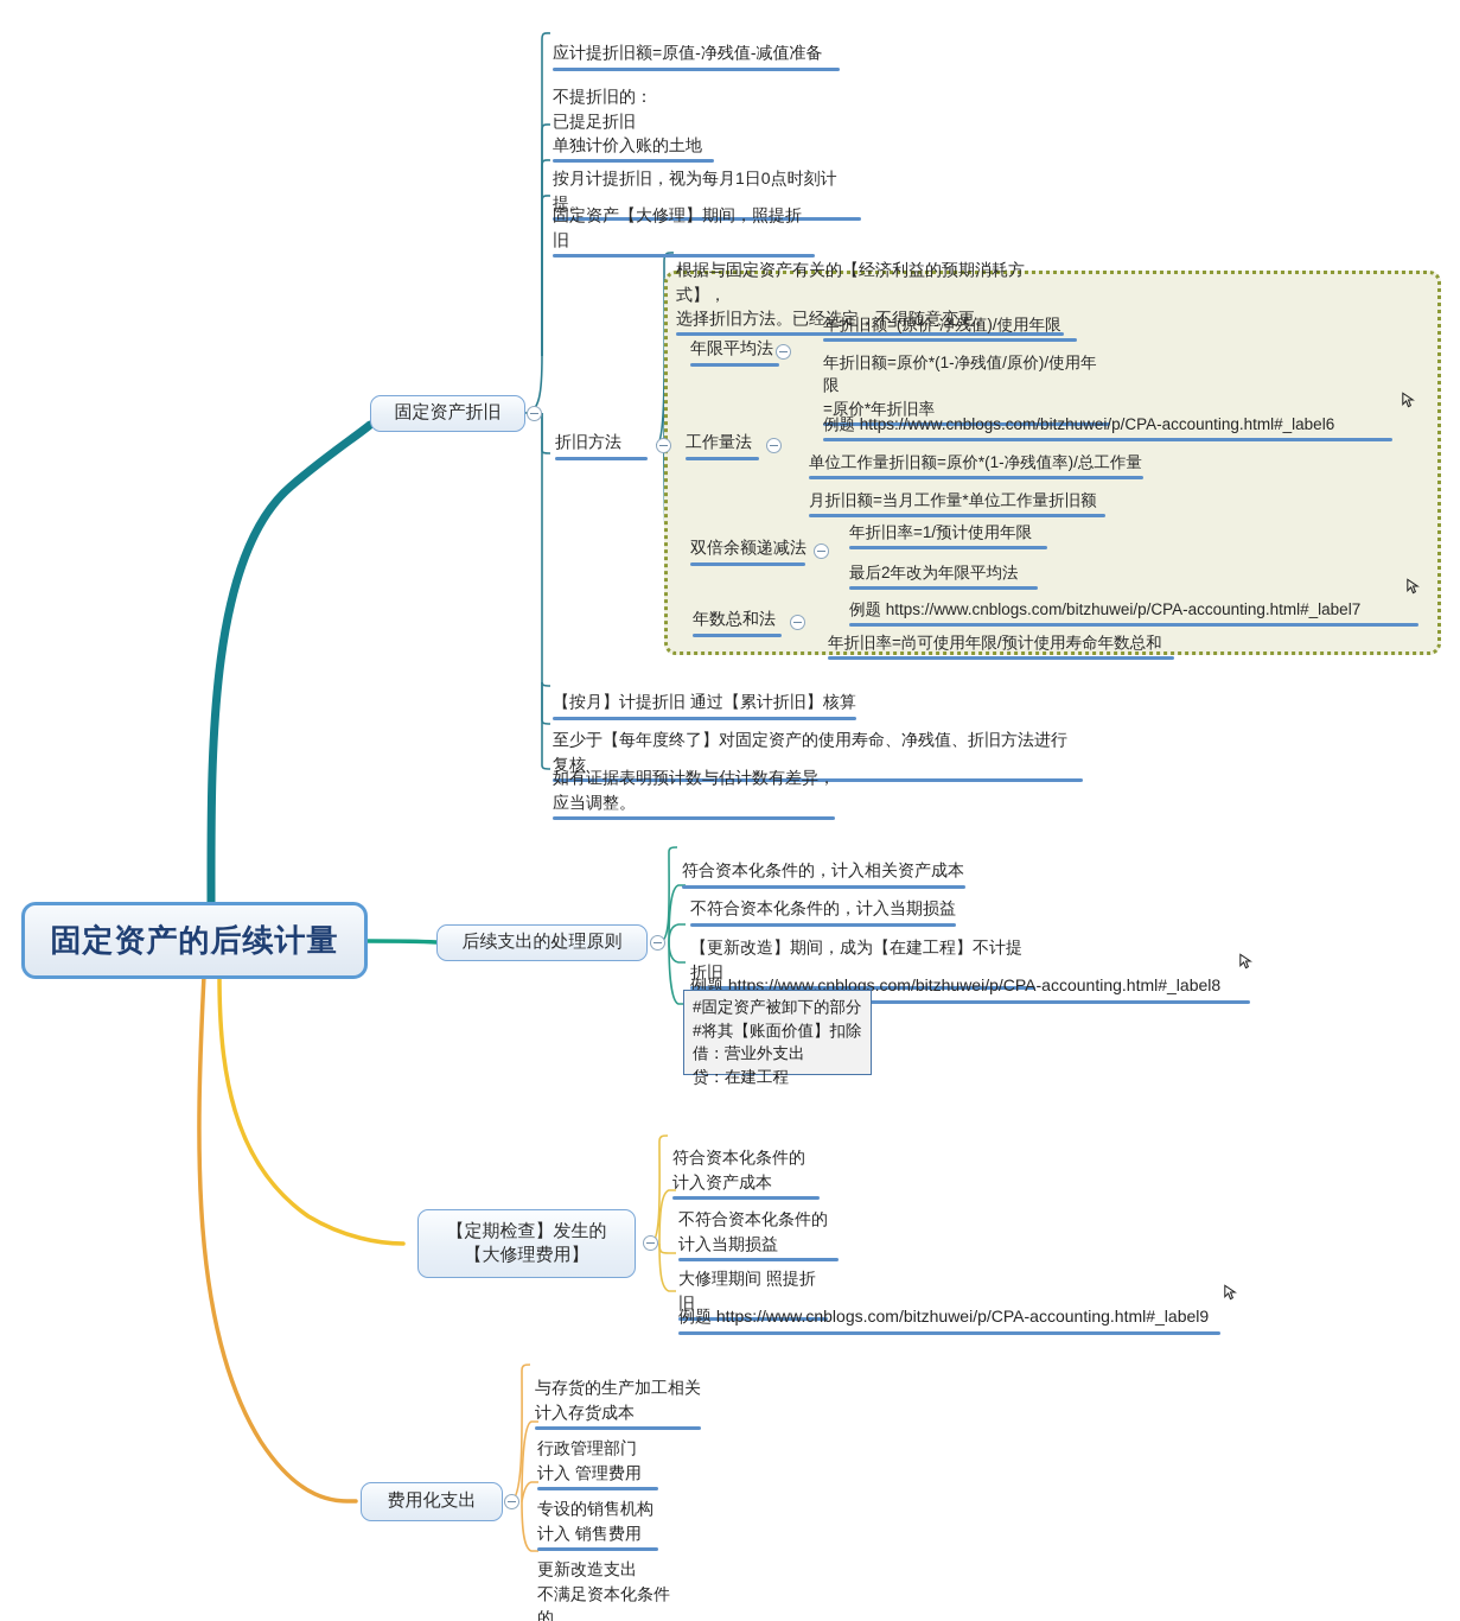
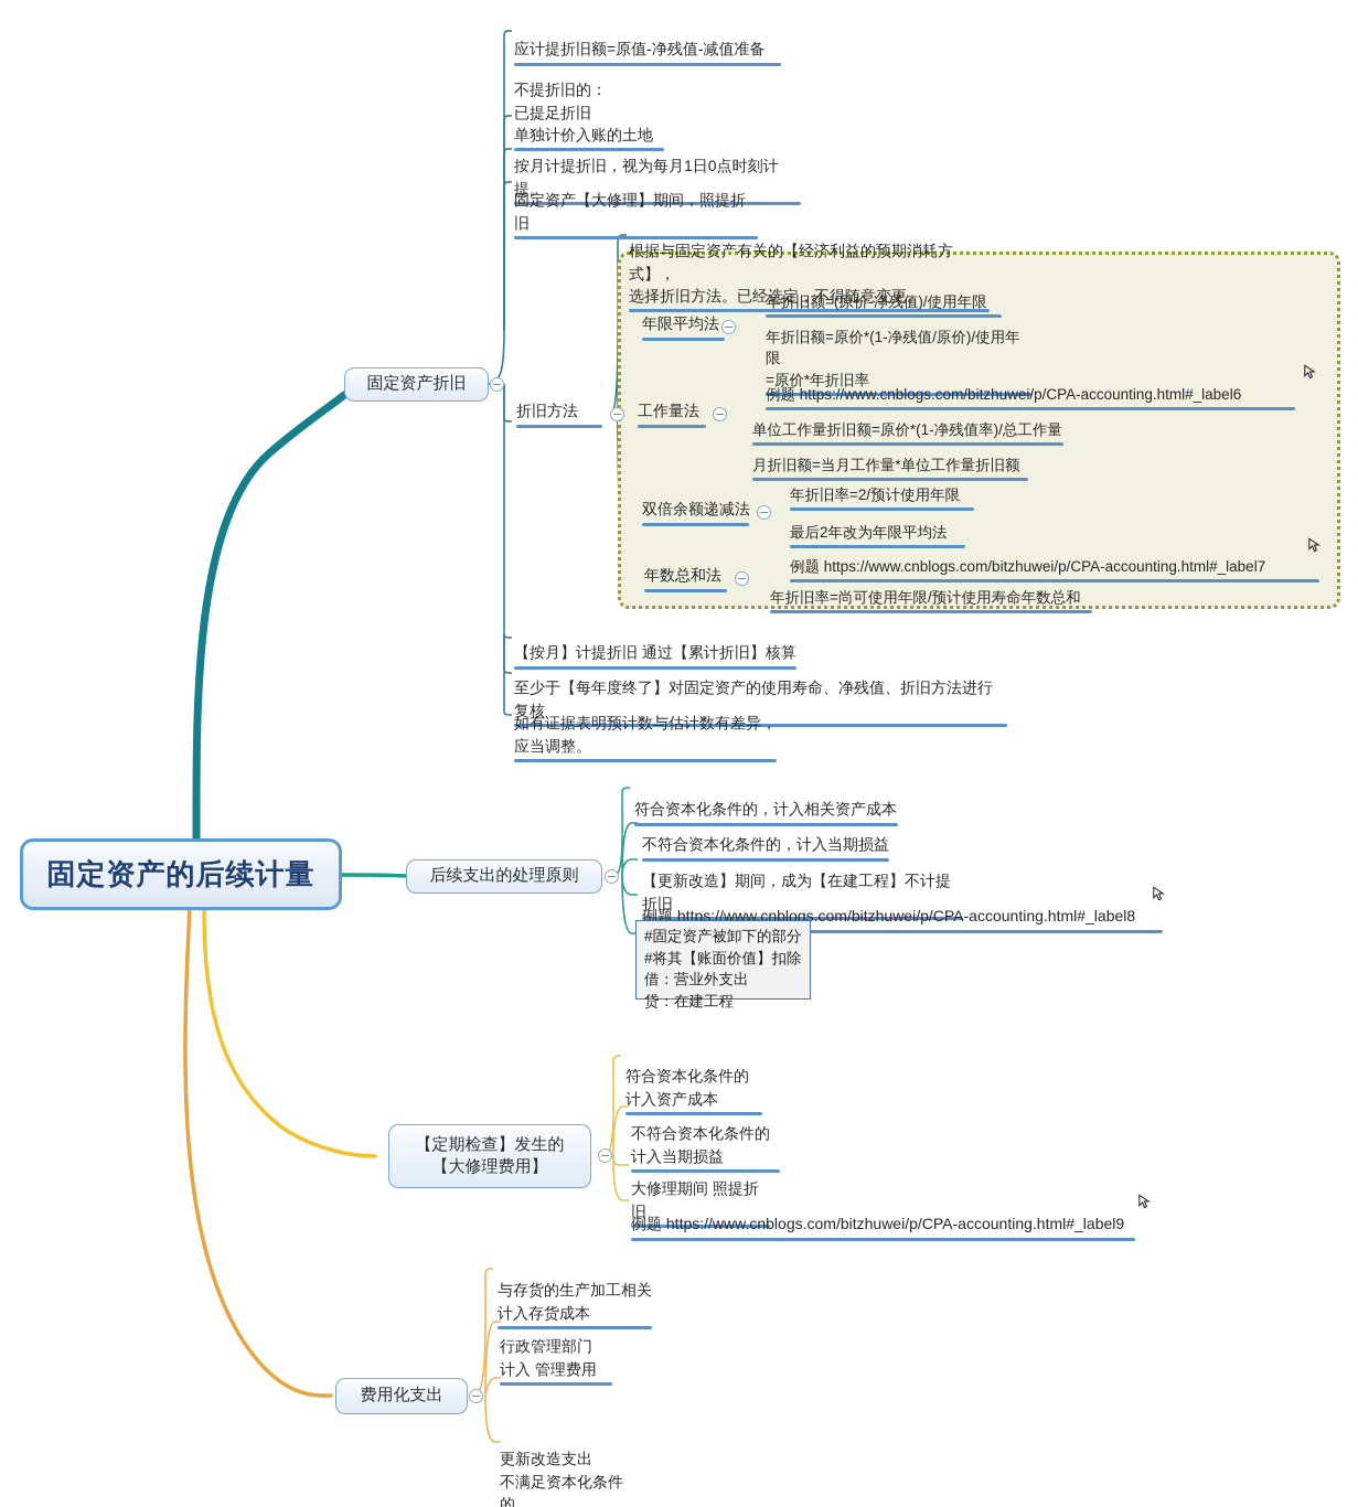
  固定资产的后续计量
  固定资产折旧
  应计提折旧额=原值-净残值-减值准备
  不提折旧的：
  已提足折旧
  单独计价入账的土地
  按月计提折旧，视为每月1日0点时刻计提。
  固定资产【大修理】期间，照提折旧
  折旧方法
  根据与固定资产有关的【经济利益的预期消耗方式】，
  选择折旧方法。已经选定，不得随意变更。
  年限平均法
  年折旧额=(原价-净残值)/使用年限
  年折旧额=原价*(1-净残值/原价)/使用年限
  =原价*年折旧率
  例题 https://www.cnblogs.com/bitzhuwei/p/CPA-accounting.html#_label6
  工作量法
  单位工作量折旧额=原价*(1-净残值率)/总工作量
  月折旧额=当月工作量*单位工作量折旧额
  双倍余额递减法
- 年折旧率=1/预计使用年限
+ 年折旧率=2/预计使用年限
  最后2年改为年限平均法
  例题 https://www.cnblogs.com/bitzhuwei/p/CPA-accounting.html#_label7
  年数总和法
  年折旧率=尚可使用年限/预计使用寿命年数总和
  【按月】计提折旧 通过【累计折旧】核算
  至少于【每年度终了】对固定资产的使用寿命、净残值、折旧方法进行复核
  如有证据表明预计数与估计数有差异，
  应当调整。
  后续支出的处理原则
  符合资本化条件的，计入相关资产成本
  不符合资本化条件的，计入当期损益
  【更新改造】期间，成为【在建工程】不计提折旧
  例题 https://www.cnblogs.com/bitzhuwei/p/CPA-accounting.html#_label8
  #固定资产被卸下的部分
  #将其【账面价值】扣除
  借：营业外支出
  贷：在建工程
  【定期检查】发生的
  【大修理费用】
  符合资本化条件的
  计入资产成本
  不符合资本化条件的
  计入当期损益
  大修理期间 照提折旧
  例题 https://www.cnblogs.com/bitzhuwei/p/CPA-accounting.html#_label9
  费用化支出
  与存货的生产加工相关
  计入存货成本
  行政管理部门
  计入 管理费用
- 专设的销售机构
- 计入 销售费用
  更新改造支出
  不满足资本化条件的
